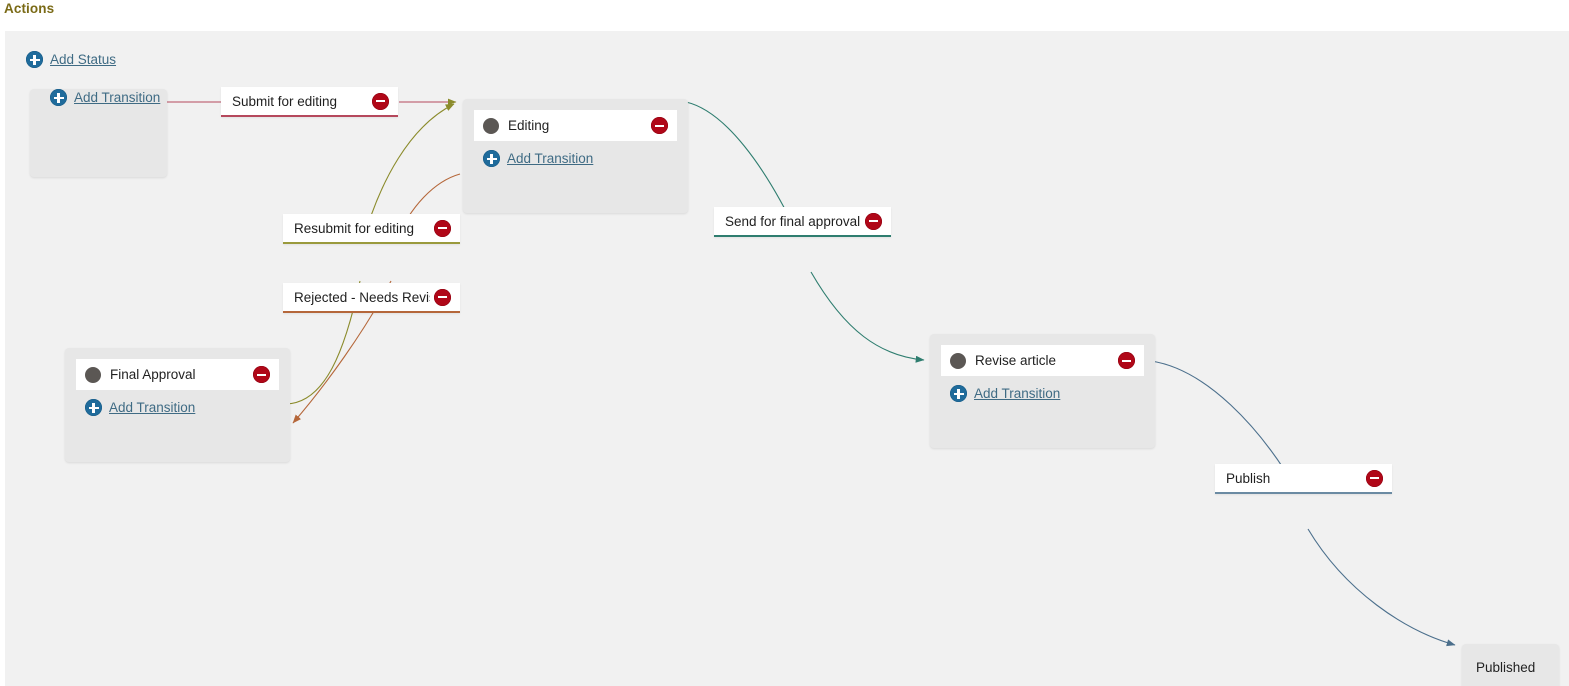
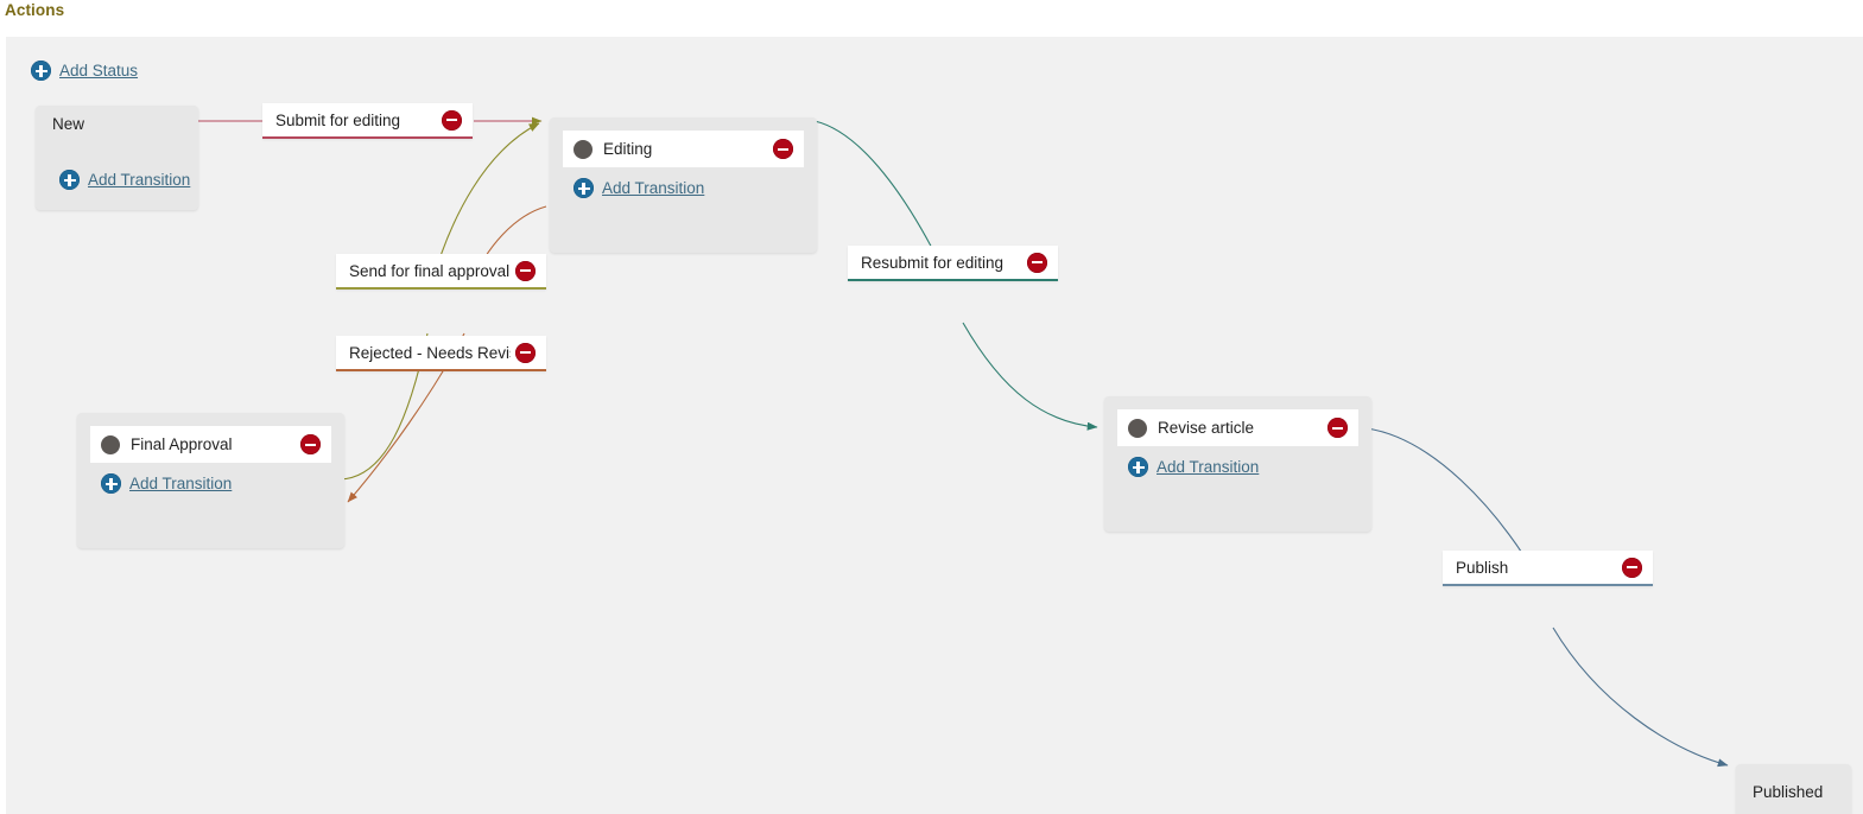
  Actions
  Add Status
+ New
  Add Transition
  Editing
  Add Transition
  Final Approval
  Add Transition
  Revise article
  Add Transition
  Published
  Submit for editing
- Resubmit for editing
+ Send for final approval
  Rejected - Needs Revi
- Send for final approval
+ Resubmit for editing
  Publish
